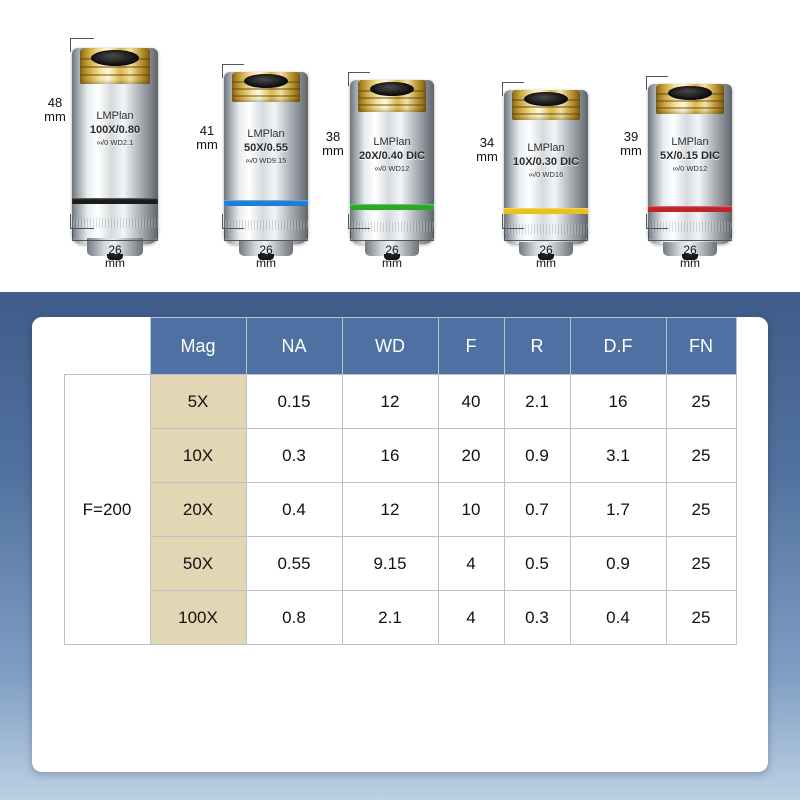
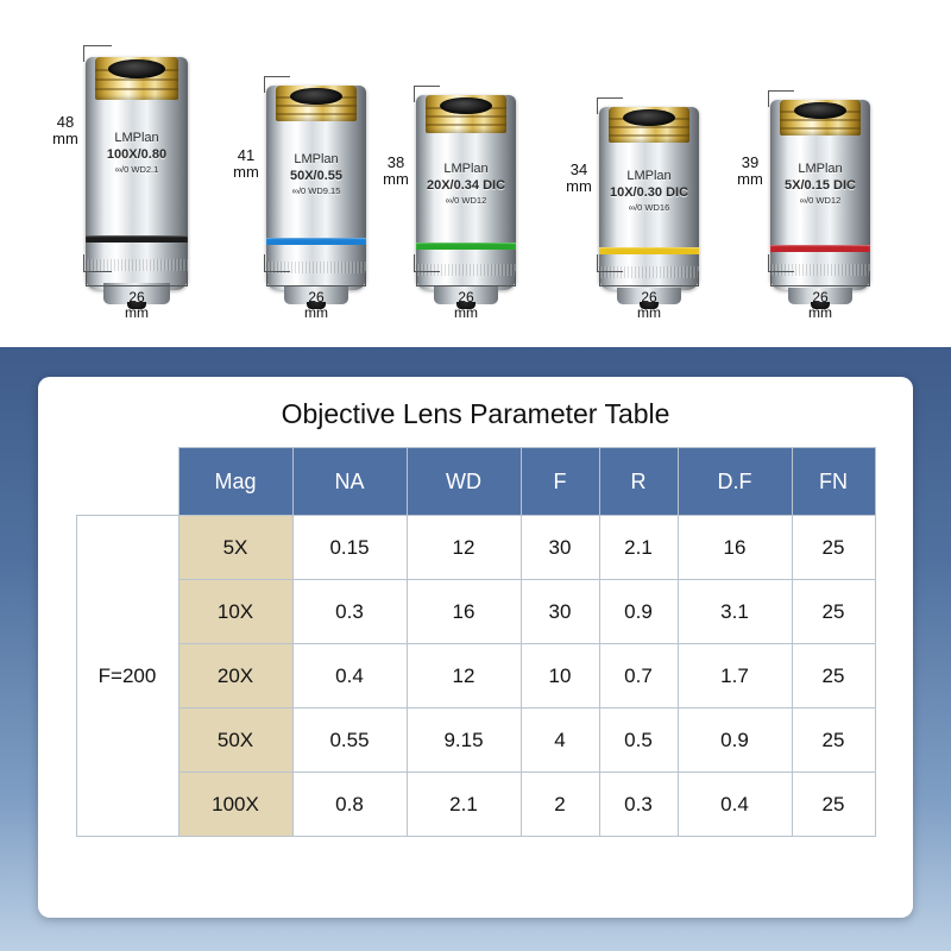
  LMPlan
  100X/0.80
  ∞/0 WD2.1
  48
  mm
  26
  mm
  LMPlan
  50X/0.55
  ∞/0 WD9.15
  41
  mm
  26
  mm
  LMPlan
- 20X/0.40 DIC
+ 20X/0.34 DIC
  ∞/0 WD12
  38
  mm
  26
  mm
  LMPlan
  10X/0.30 DIC
  ∞/0 WD16
  34
  mm
  26
  mm
  LMPlan
  5X/0.15 DIC
  ∞/0 WD12
  39
  mm
  26
  mm
+ Objective Lens Parameter Table
  	Mag	NA	WD	F	R	D.F	FN
- F=200	5X	0.15	12	40	2.1	16	25
+ F=200	5X	0.15	12	30	2.1	16	25
- 10X	0.3	16	20	0.9	3.1	25
+ 10X	0.3	16	30	0.9	3.1	25
  20X	0.4	12	10	0.7	1.7	25
  50X	0.55	9.15	4	0.5	0.9	25
- 100X	0.8	2.1	4	0.3	0.4	25
+ 100X	0.8	2.1	2	0.3	0.4	25
